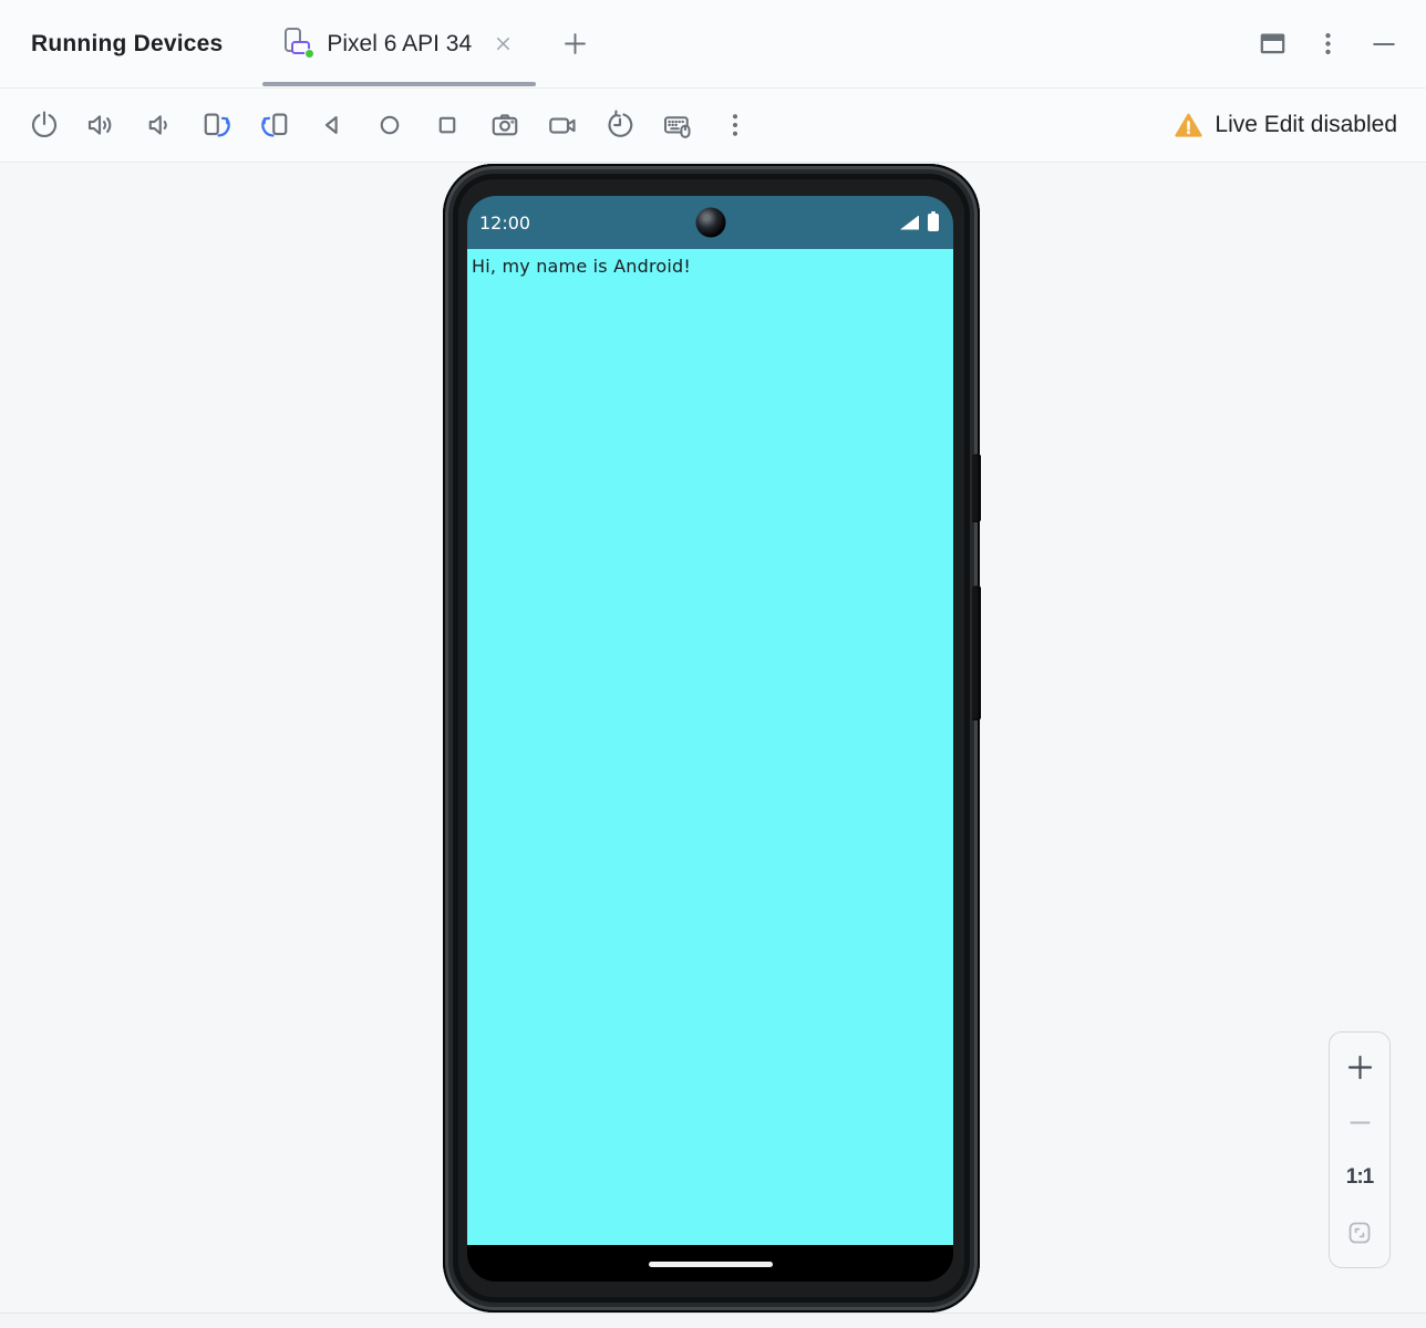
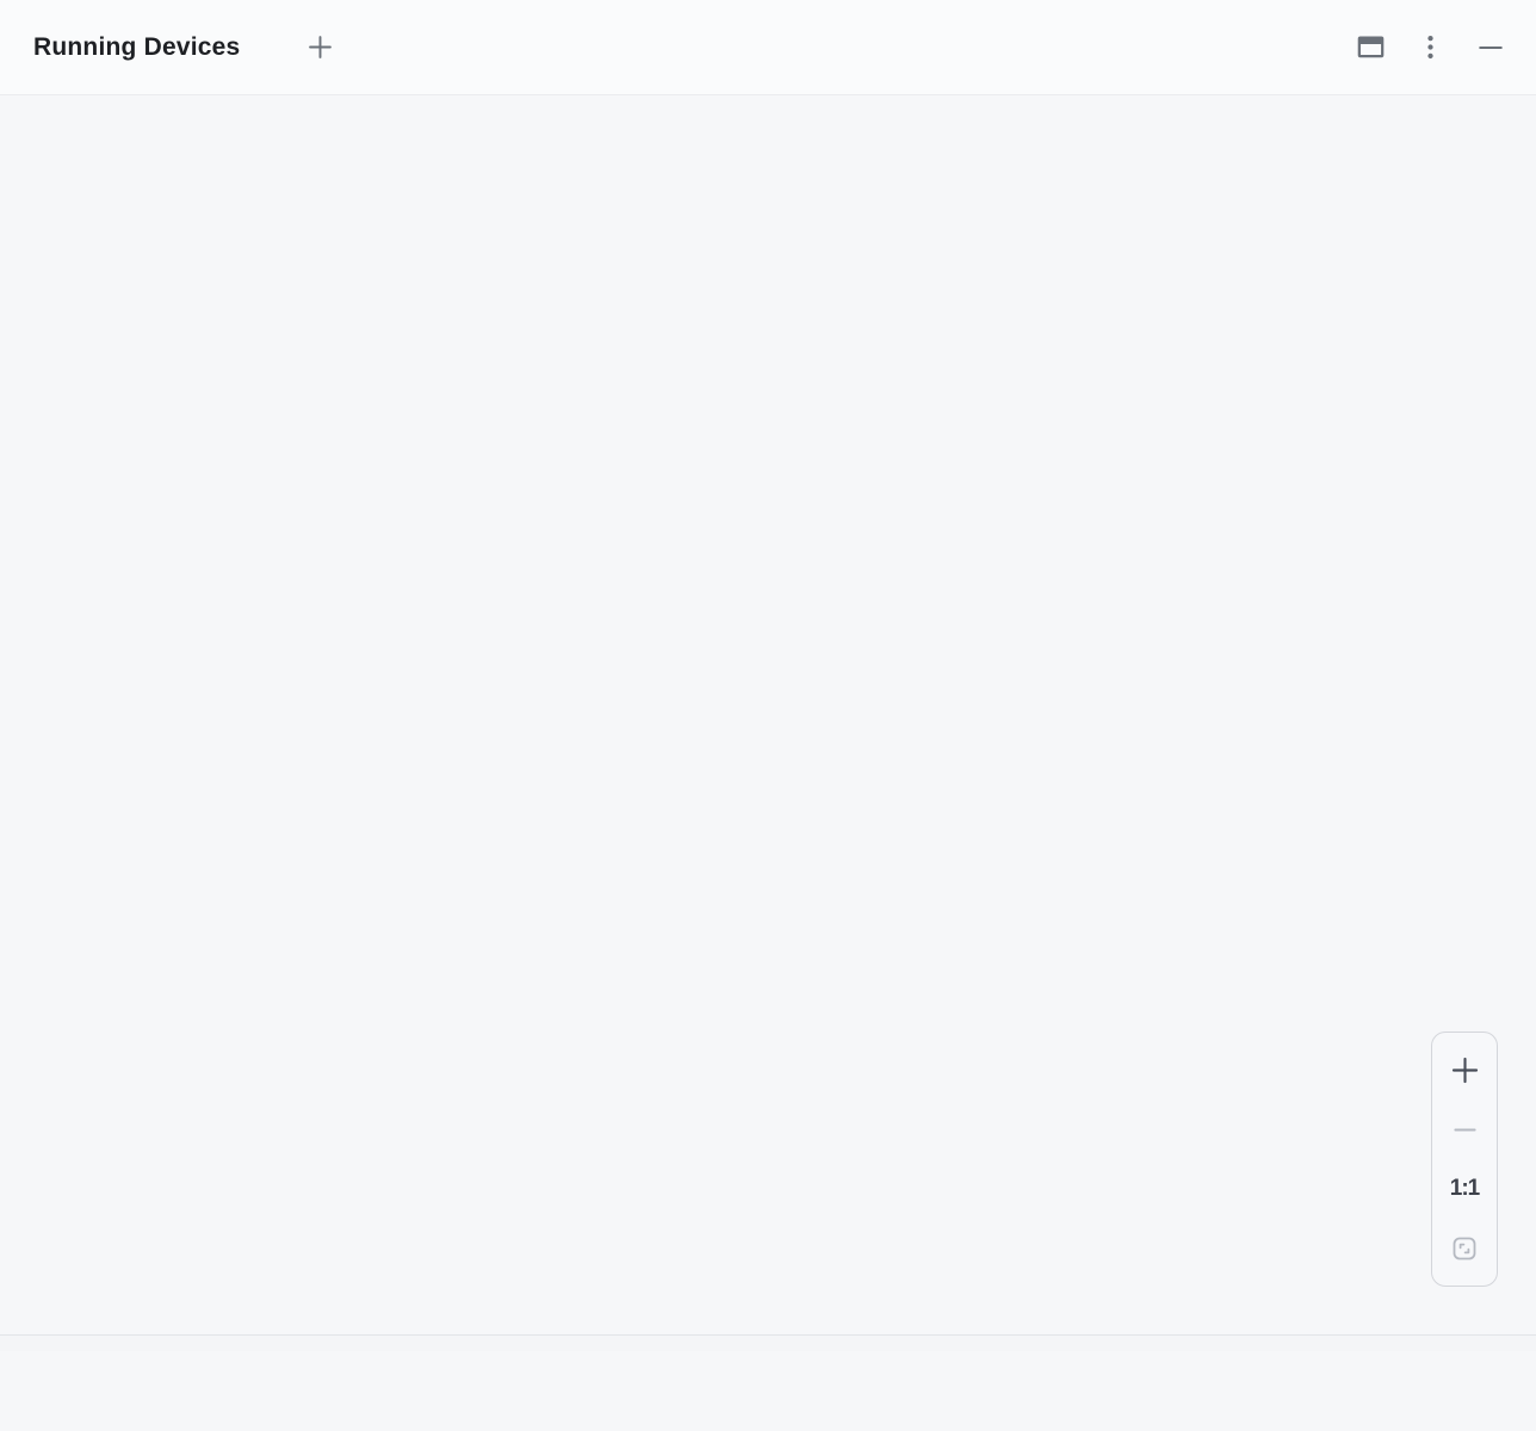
  Running Devices
- Pixel 6 API 34
- Live Edit disabled
- 12:00
- Hi, my name is Android!
  1:1
